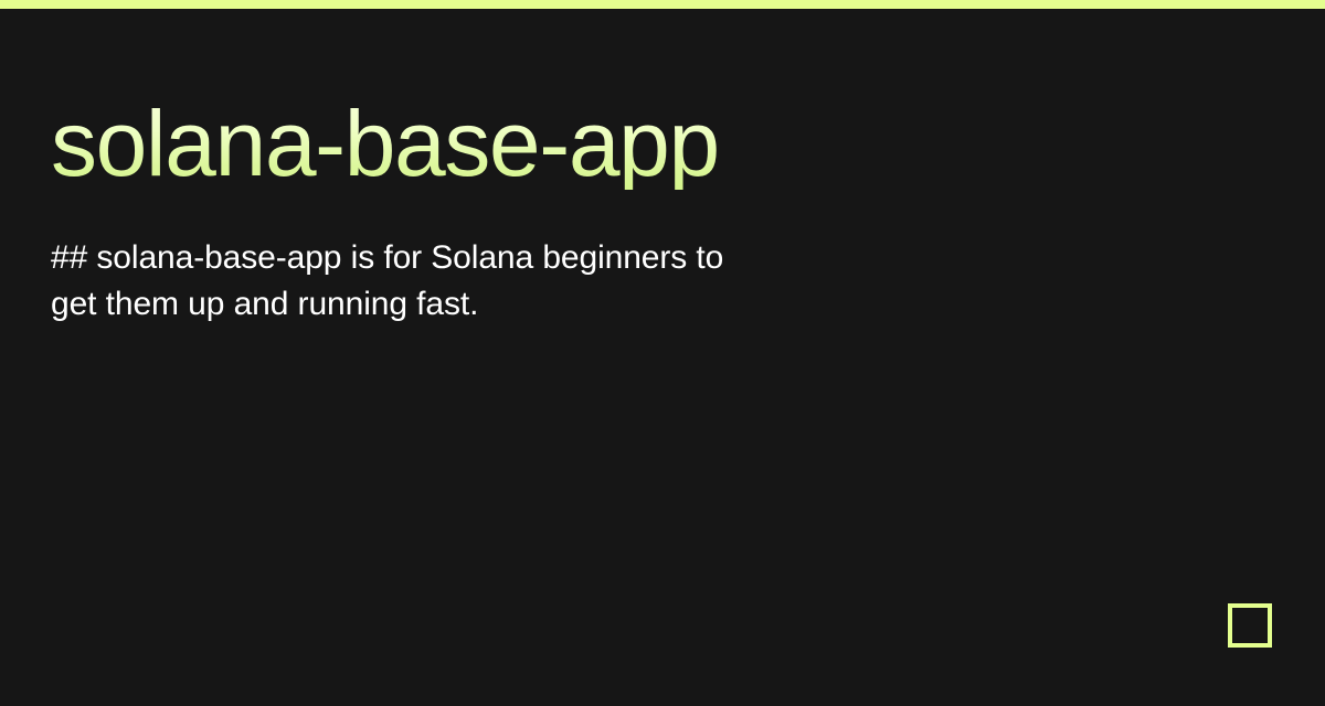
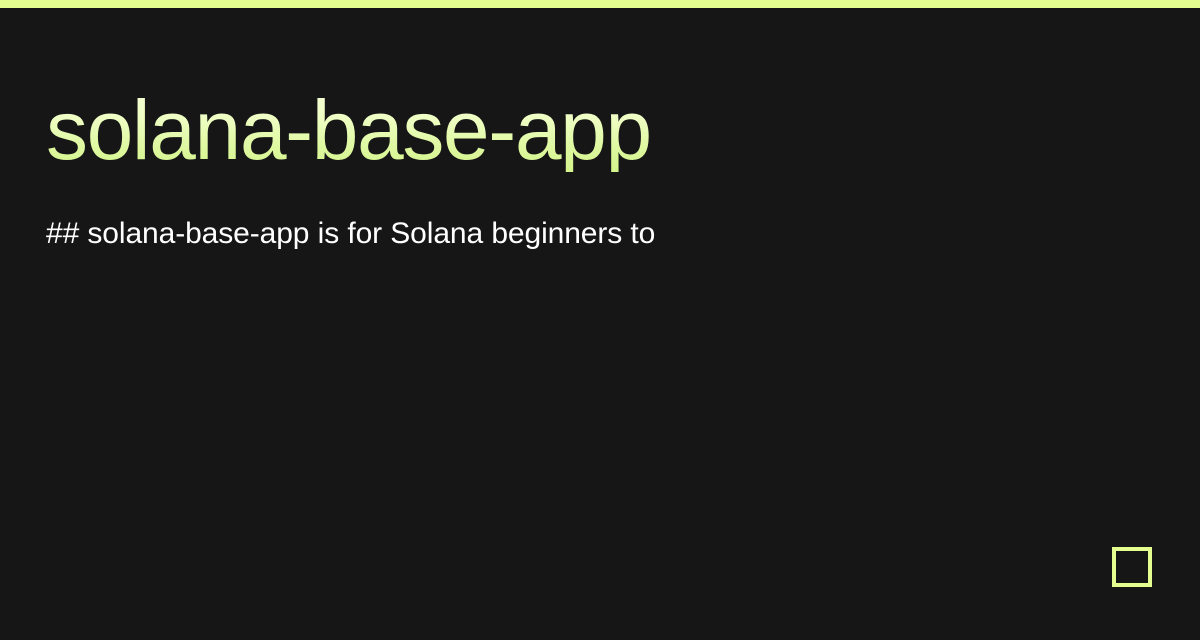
  solana-base-app
  ## solana-base-app is for Solana beginners to
- get them up and running fast.
